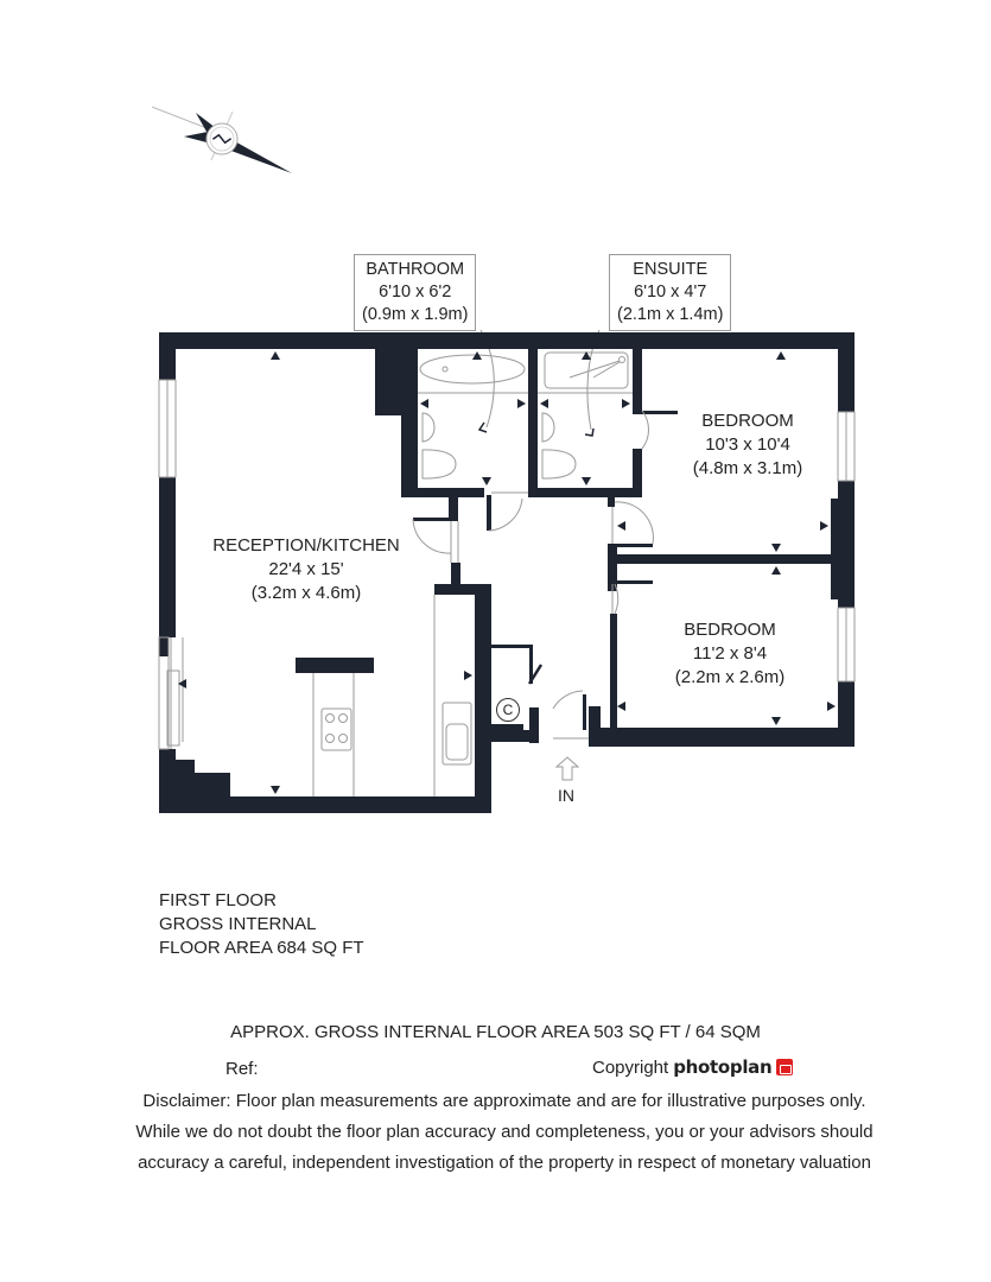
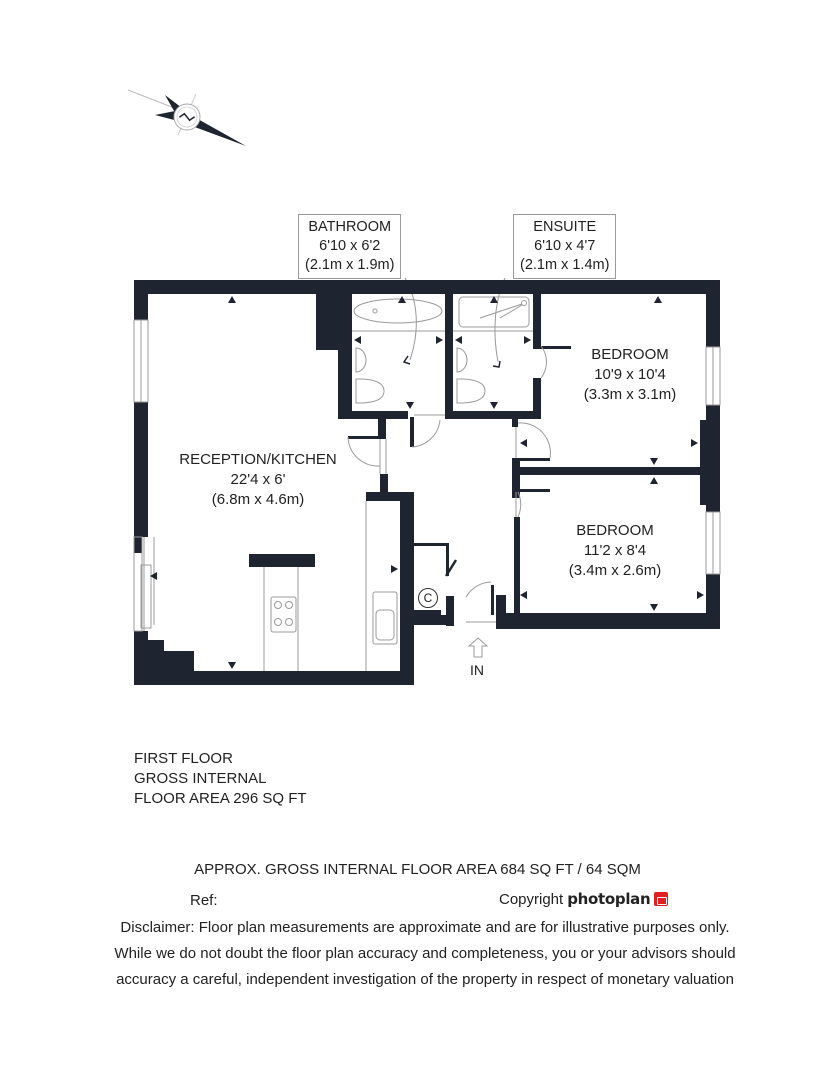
  BATHROOM
  6'10 x 6'2
- (0.9m x 1.9m)
+ (2.1m x 1.9m)
  ENSUITE
  6'10 x 4'7
  (2.1m x 1.4m)
  RECEPTION/KITCHEN
- 22'4 x 15'
+ 22'4 x 6'
- (3.2m x 4.6m)
+ (6.8m x 4.6m)
  BEDROOM
- 10'3 x 10'4
+ 10'9 x 10'4
- (4.8m x 3.1m)
+ (3.3m x 3.1m)
  BEDROOM
  11'2 x 8'4
- (2.2m x 2.6m)
+ (3.4m x 2.6m)
  C
  IN
  FIRST FLOOR
  GROSS INTERNAL
- FLOOR AREA 684 SQ FT
+ FLOOR AREA 296 SQ FT
- APPROX. GROSS INTERNAL FLOOR AREA 503 SQ FT / 64 SQM
+ APPROX. GROSS INTERNAL FLOOR AREA 684 SQ FT / 64 SQM
  Ref:
  Copyright
  photoplan
  Disclaimer: Floor plan measurements are approximate and are for illustrative purposes only.
  While we do not doubt the floor plan accuracy and completeness, you or your advisors should
  accuracy a careful, independent investigation of the property in respect of monetary valuation
